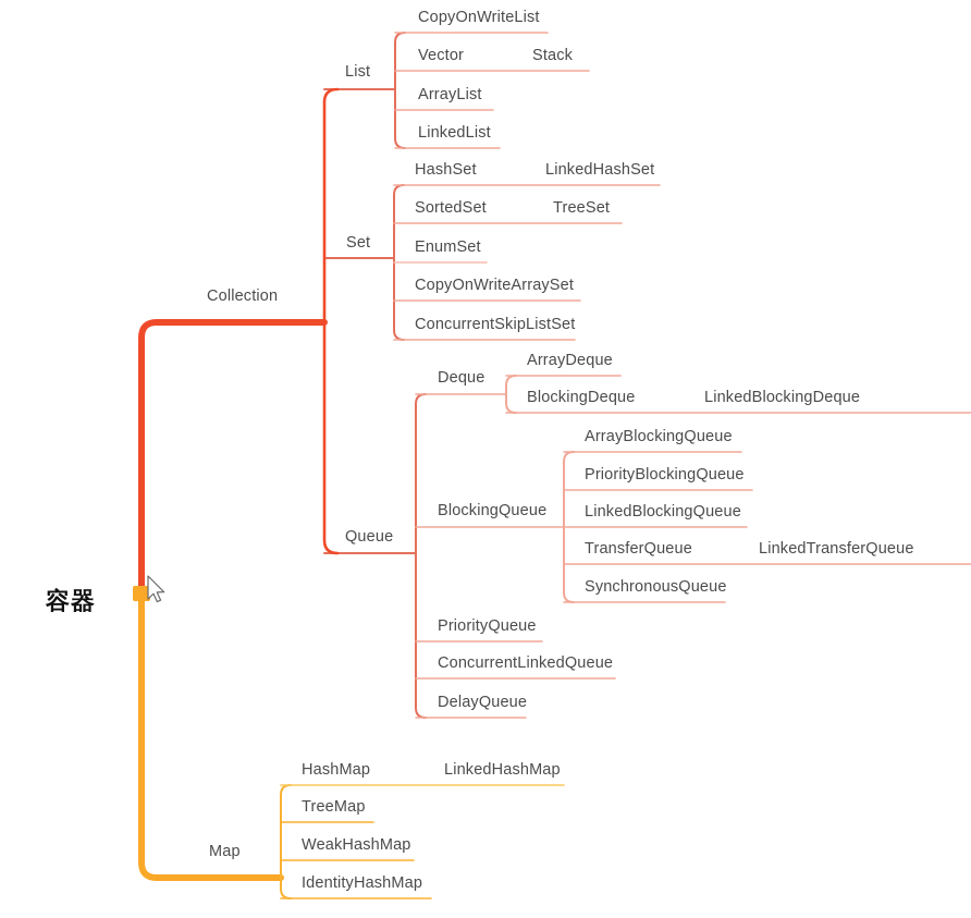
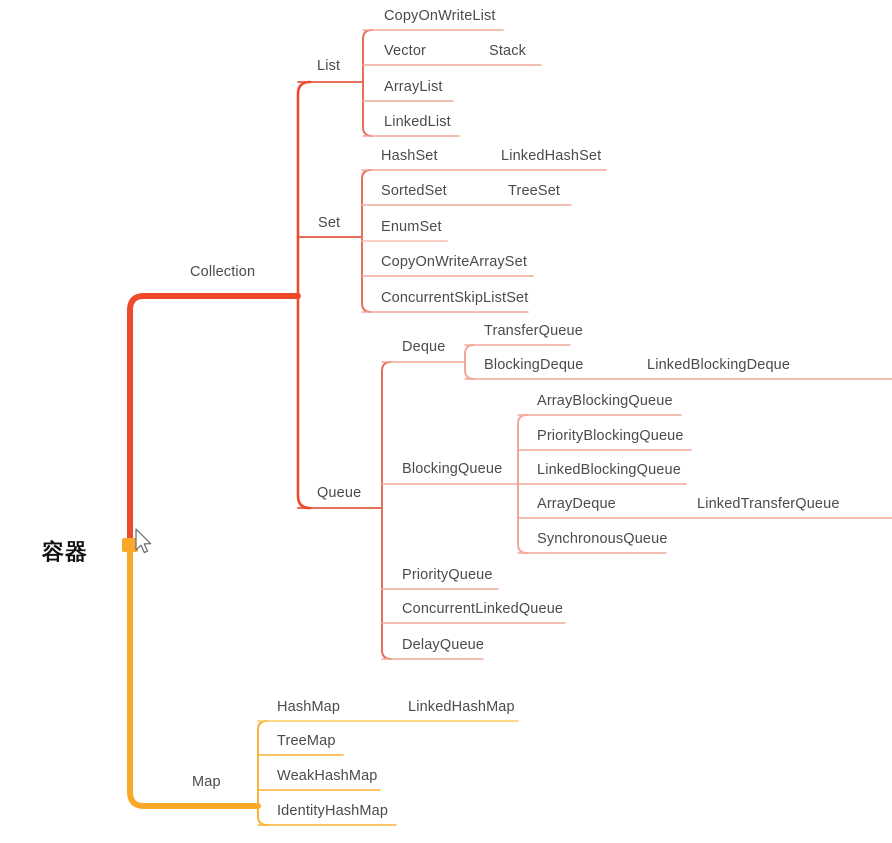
  容器
  Collection
  List
  CopyOnWriteList
  Vector
  Stack
  ArrayList
  LinkedList
  Set
  HashSet
  LinkedHashSet
  SortedSet
  TreeSet
  EnumSet
  CopyOnWriteArraySet
  ConcurrentSkipListSet
  Queue
  Deque
- ArrayDeque
+ TransferQueue
  BlockingDeque
  LinkedBlockingDeque
  BlockingQueue
  ArrayBlockingQueue
  PriorityBlockingQueue
  LinkedBlockingQueue
- TransferQueue
+ ArrayDeque
  LinkedTransferQueue
  SynchronousQueue
  PriorityQueue
  ConcurrentLinkedQueue
  DelayQueue
  Map
  HashMap
  LinkedHashMap
  TreeMap
  WeakHashMap
  IdentityHashMap
